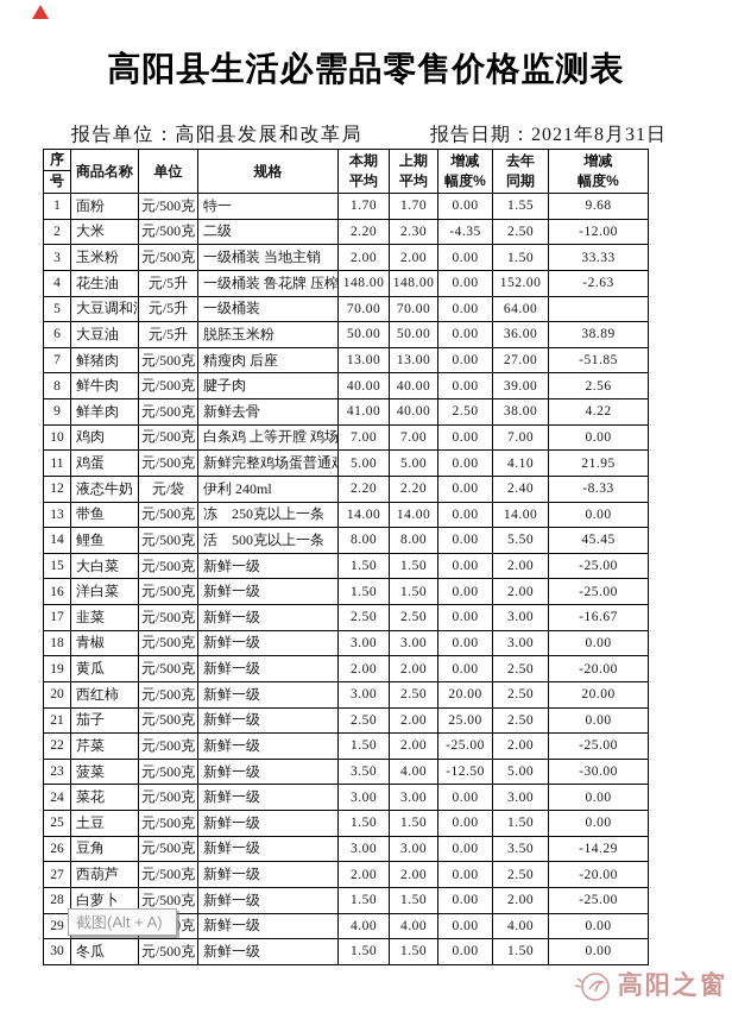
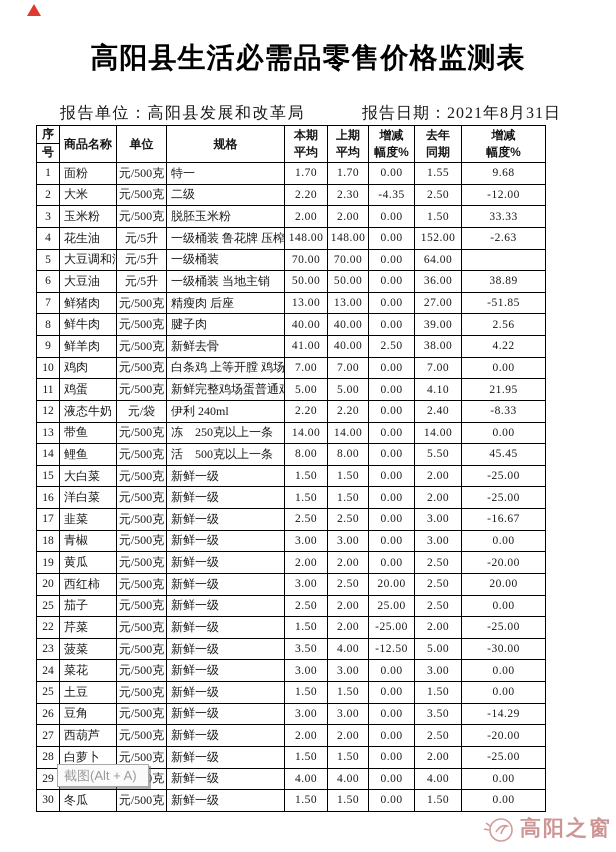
  高阳县生活必需品零售价格监测表
  报告单位：高阳县发展和改革局
  报告日期：2021年8月31日
  序 号	商品名称	单位	规格	本期 平均	上期 平均	增减 幅度%	去年 同期	增减 幅度%
  1	面粉	元/500克	特一	1.70	1.70	0.00	1.55	9.68
  2	大米	元/500克	二级	2.20	2.30	-4.35	2.50	-12.00
- 3	玉米粉	元/500克	一级桶装 当地主销	2.00	2.00	0.00	1.50	33.33
+ 3	玉米粉	元/500克	脱胚玉米粉	2.00	2.00	0.00	1.50	33.33
  4	花生油	元/5升	一级桶装 鲁花牌 压榨	148.00	148.00	0.00	152.00	-2.63
  5	大豆调和	元/5升	一级桶装	70.00	70.00	0.00	64.00
- 6	大豆油	元/5升	脱胚玉米粉	50.00	50.00	0.00	36.00	38.89
+ 6	大豆油	元/5升	一级桶装 当地主销	50.00	50.00	0.00	36.00	38.89
  7	鲜猪肉	元/500克	精瘦肉 后座	13.00	13.00	0.00	27.00	-51.85
  8	鲜牛肉	元/500克	腱子肉	40.00	40.00	0.00	39.00	2.56
  9	鲜羊肉	元/500克	新鲜去骨	41.00	40.00	2.50	38.00	4.22
  10	鸡肉	元/500克	白条鸡 上等开膛 鸡场	7.00	7.00	0.00	7.00	0.00
  11	鸡蛋	元/500克	新鲜完整鸡场蛋普通	5.00	5.00	0.00	4.10	21.95
  12	液态牛奶	元/袋	伊利 240ml	2.20	2.20	0.00	2.40	-8.33
  13	带鱼	元/500克	冻 250克以上一条	14.00	14.00	0.00	14.00	0.00
  14	鲤鱼	元/500克	活 500克以上一条	8.00	8.00	0.00	5.50	45.45
  15	大白菜	元/500克	新鲜一级	1.50	1.50	0.00	2.00	-25.00
  16	洋白菜	元/500克	新鲜一级	1.50	1.50	0.00	2.00	-25.00
  17	韭菜	元/500克	新鲜一级	2.50	2.50	0.00	3.00	-16.67
  18	青椒	元/500克	新鲜一级	3.00	3.00	0.00	3.00	0.00
  19	黄瓜	元/500克	新鲜一级	2.00	2.00	0.00	2.50	-20.00
  20	西红柿	元/500克	新鲜一级	3.00	2.50	20.00	2.50	20.00
- 21	茄子	元/500克	新鲜一级	2.50	2.00	25.00	2.50	0.00
+ 25	茄子	元/500克	新鲜一级	2.50	2.00	25.00	2.50	0.00
  22	芹菜	元/500克	新鲜一级	1.50	2.00	-25.00	2.00	-25.00
  23	菠菜	元/500克	新鲜一级	3.50	4.00	-12.50	5.00	-30.00
  24	菜花	元/500克	新鲜一级	3.00	3.00	0.00	3.00	0.00
  25	土豆	元/500克	新鲜一级	1.50	1.50	0.00	1.50	0.00
  26	豆角	元/500克	新鲜一级	3.00	3.00	0.00	3.50	-14.29
  27	西葫芦	元/500克	新鲜一级	2.00	2.00	0.00	2.50	-20.00
  28	白萝卜	元/500克	新鲜一级	1.50	1.50	0.00	2.00	-25.00
  29		0克	新鲜一级	4.00	4.00	0.00	4.00	0.00
  30	冬瓜	元/500克	新鲜一级	1.50	1.50	0.00	1.50	0.00
  截图(Alt + A)
  高阳之窗
